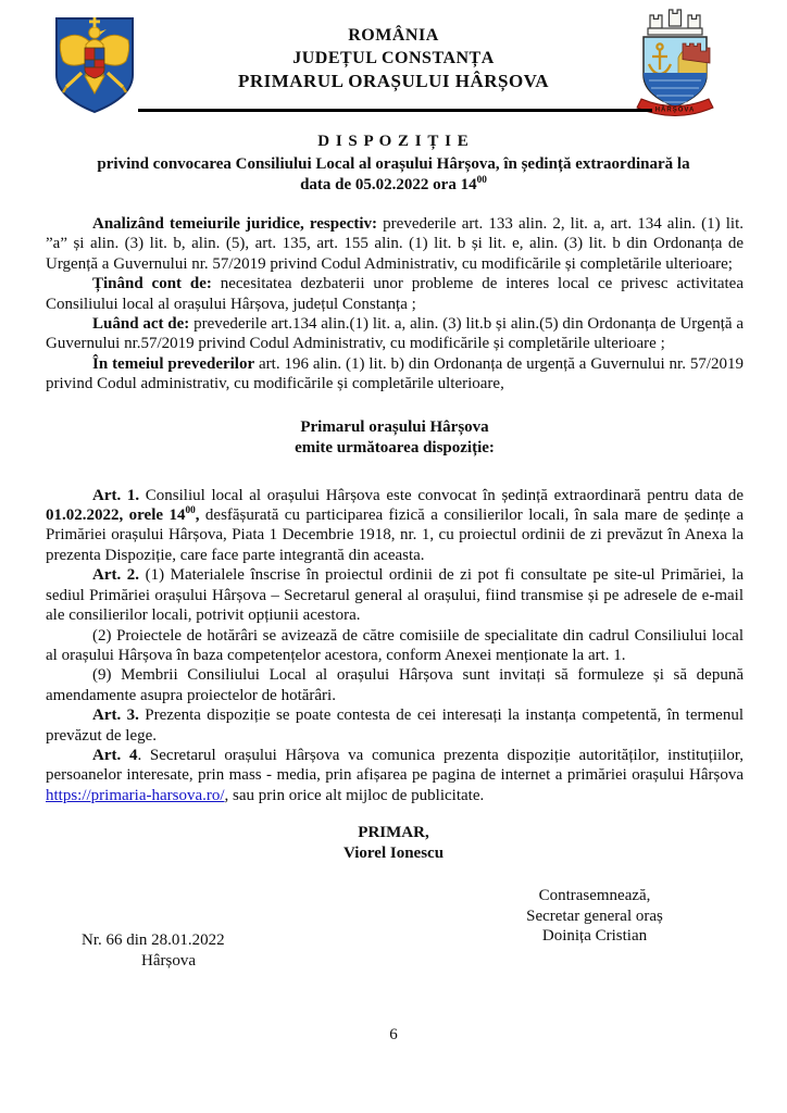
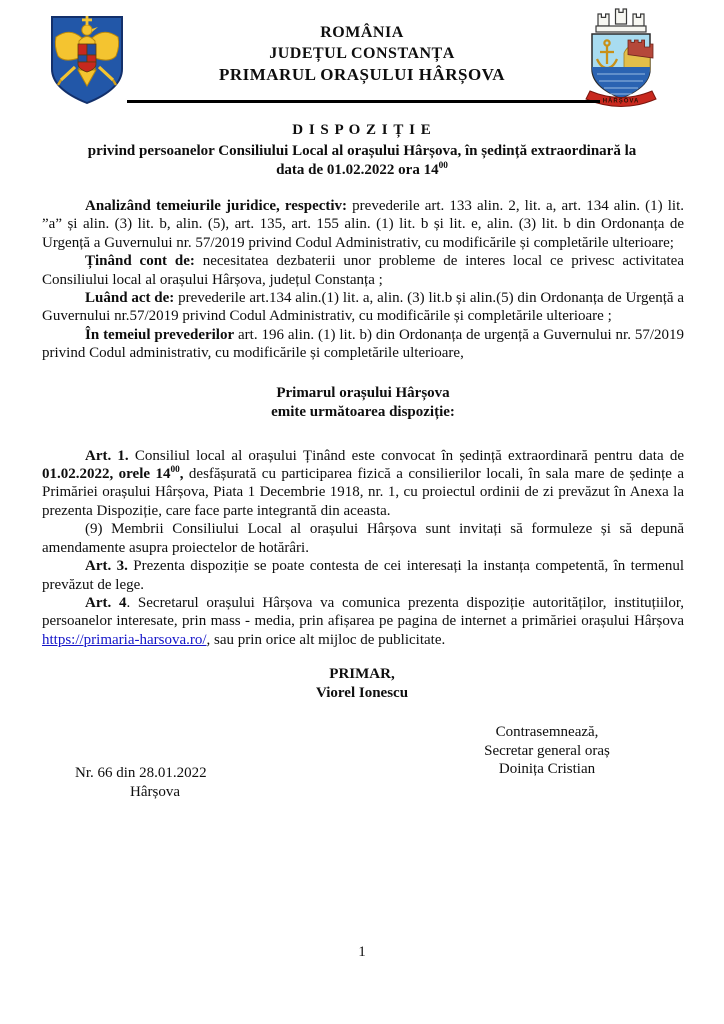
  ROMÂNIA
  JUDEȚUL CONSTANȚA
  PRIMARUL ORAȘULUI HÂRȘOVA
  D I S P O Z I Ț I E
- privind convocarea Consiliului Local al orașului Hârșova, în ședință extraordinară la
+ privind persoanelor Consiliului Local al orașului Hârșova, în ședință extraordinară la
- data de 05.02.2022 ora 1400
+ data de 01.02.2022 ora 1400
  Analizând temeiurile juridice, respectiv: prevederile art. 133 alin. 2, lit. a, art. 134 alin. (1) lit. ”a” și alin. (3) lit. b, alin. (5), art. 135, art. 155 alin. (1) lit. b și lit. e, alin. (3) lit. b din Ordonanța de Urgență a Guvernului nr. 57/2019 privind Codul Administrativ, cu modificările și completările ulterioare;
  Ținând cont de: necesitatea dezbaterii unor probleme de interes local ce privesc activitatea Consiliului local al orașului Hârșova, județul Constanța ;
  Luând act de: prevederile art.134 alin.(1) lit. a, alin. (3) lit.b și alin.(5) din Ordonanța de Urgență a Guvernului nr.57/2019 privind Codul Administrativ, cu modificările și completările ulterioare ;
  În temeiul prevederilor art. 196 alin. (1) lit. b) din Ordonanța de urgență a Guvernului nr. 57/2019 privind Codul administrativ, cu modificările și completările ulterioare,
  Primarul orașului Hârșova
  emite următoarea dispoziție:
- Art. 1. Consiliul local al orașului Hârșova este convocat în ședință extraordinară pentru data de 01.02.2022, orele 1400, desfășurată cu participarea fizică a consilierilor locali, în sala mare de ședințe a Primăriei orașului Hârșova, Piata 1 Decembrie 1918, nr. 1, cu proiectul ordinii de zi prevăzut în Anexa la prezenta Dispoziție, care face parte integrantă din aceasta.
+ Art. 1. Consiliul local al orașului Ținând este convocat în ședință extraordinară pentru data de 01.02.2022, orele 1400, desfășurată cu participarea fizică a consilierilor locali, în sala mare de ședințe a Primăriei orașului Hârșova, Piata 1 Decembrie 1918, nr. 1, cu proiectul ordinii de zi prevăzut în Anexa la prezenta Dispoziție, care face parte integrantă din aceasta.
- Art. 2. (1) Materialele înscrise în proiectul ordinii de zi pot fi consultate pe site-ul Primăriei, la sediul Primăriei orașului Hârșova – Secretarul general al orașului, fiind transmise și pe adresele de e-mail ale consilierilor locali, potrivit opțiunii acestora.
- (2) Proiectele de hotărâri se avizează de către comisiile de specialitate din cadrul Consiliului local al orașului Hârșova în baza competențelor acestora, conform Anexei menționate la art. 1.
  (9) Membrii Consiliului Local al orașului Hârșova sunt invitați să formuleze și să depună amendamente asupra proiectelor de hotărâri.
  Art. 3. Prezenta dispoziție se poate contesta de cei interesați la instanța competentă, în termenul prevăzut de lege.
  Art. 4. Secretarul orașului Hârșova va comunica prezenta dispoziție autorităților, instituțiilor, persoanelor interesate, prin mass - media, prin afișarea pe pagina de internet a primăriei orașului Hârșova https://primaria-harsova.ro/, sau prin orice alt mijloc de publicitate.
  PRIMAR,
  Viorel Ionescu
  Contrasemnează,
  Secretar general oraș
  Doinița Cristian
  Nr. 66 din 28.01.2022
  Hârșova
- 6
+ 1
